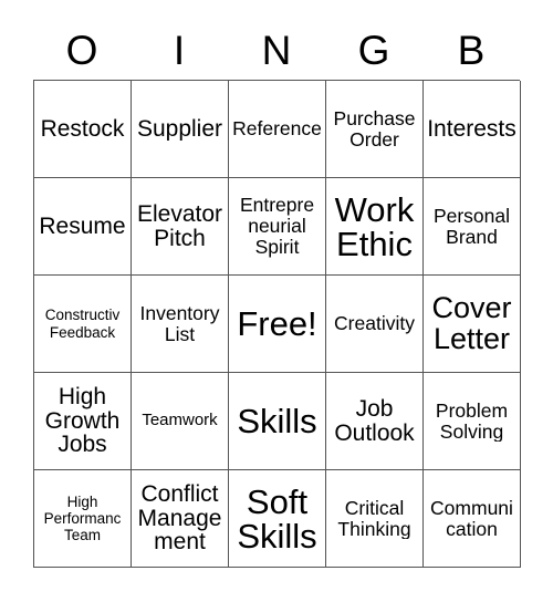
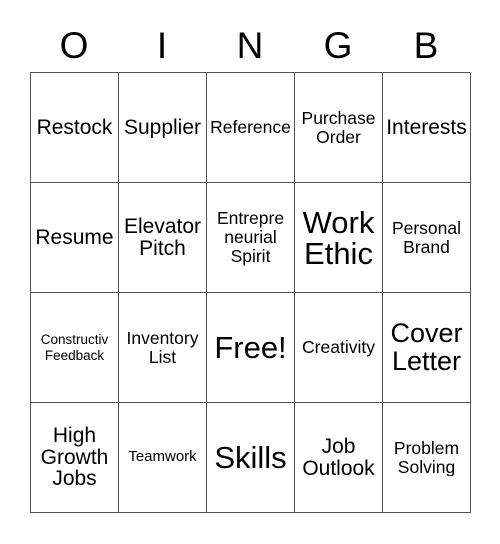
  O
  I
  N
  G
  B
  Restock
  Supplier
  Reference
  Purchase Order
  Interests
  Resume
  Elevator Pitch
  Entrepre neurial Spirit
  Work Ethic
  Personal Brand
  Constructiv Feedback
  Inventory List
  Free!
  Creativity
  Cover Letter
  High Growth Jobs
  Teamwork
  Skills
  Job Outlook
  Problem Solving
- High Performanc Team
- Conflict Manage ment
- Soft Skills
- Critical Thinking
- Communi cation
